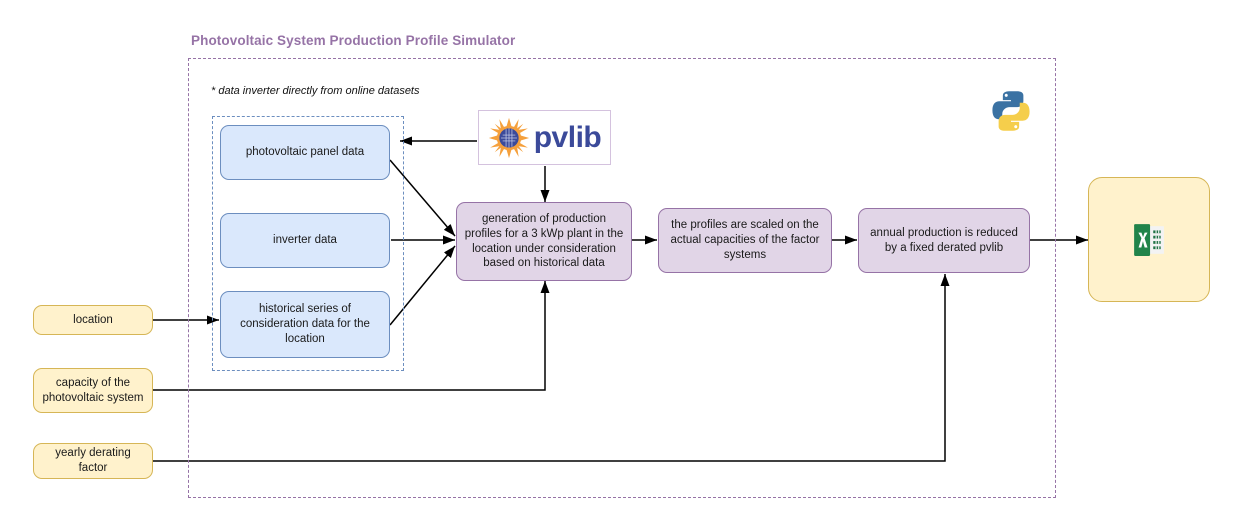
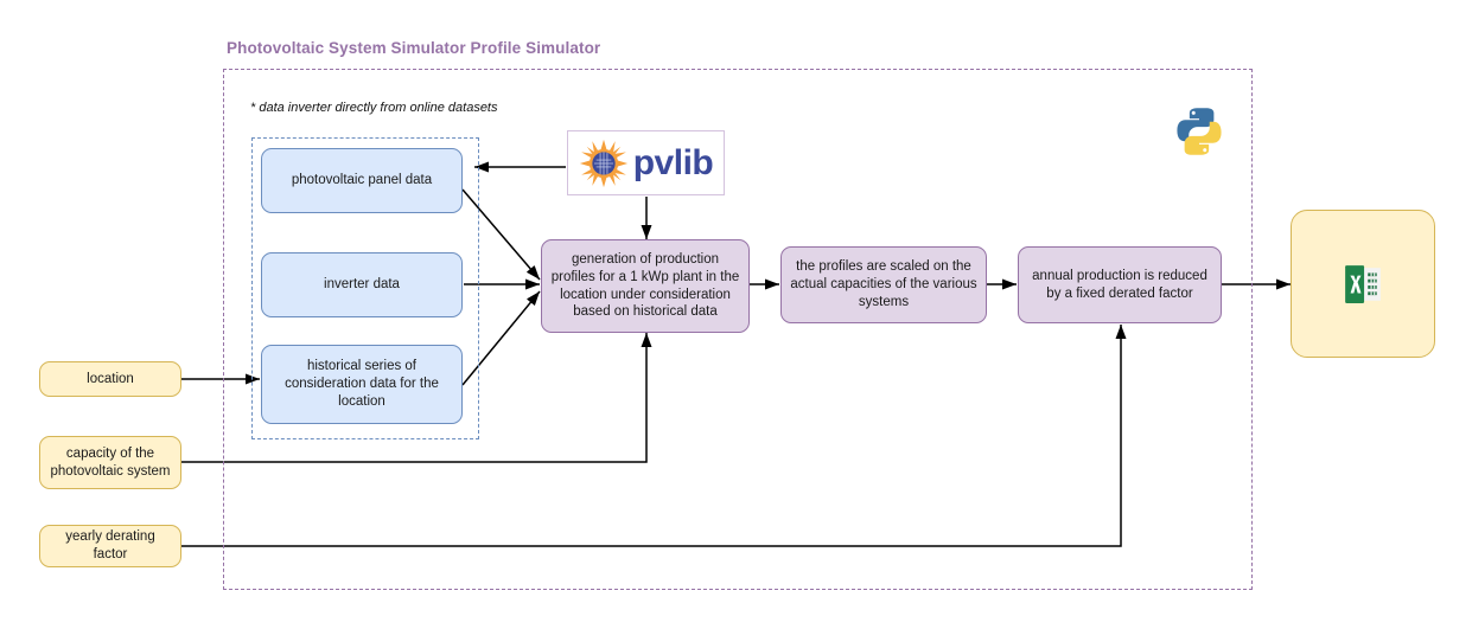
- Photovoltaic System Production Profile Simulator
+ Photovoltaic System Simulator Profile Simulator
  * data inverter directly from online datasets
  pvlib
  photovoltaic panel data
  inverter data
  historical series of consideration data for the location
- generation of production profiles for a 3 kWp plant in the location under consideration based on historical data
+ generation of production profiles for a 1 kWp plant in the location under consideration based on historical data
- the profiles are scaled on the actual capacities of the factor systems
+ the profiles are scaled on the actual capacities of the various systems
- annual production is reduced by a fixed derated pvlib
+ annual production is reduced by a fixed derated factor
  location
  capacity of the
  photovoltaic system
  yearly derating factor
